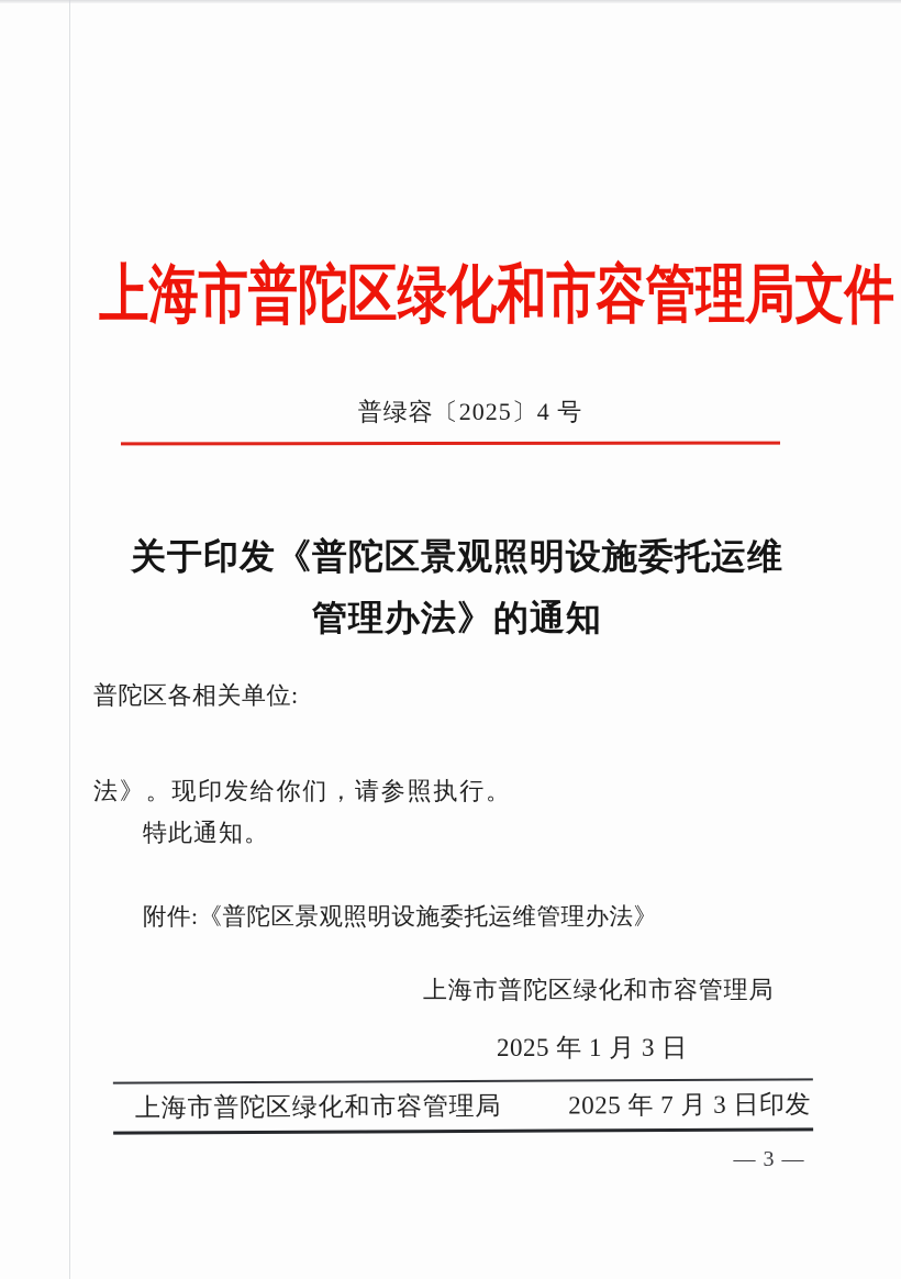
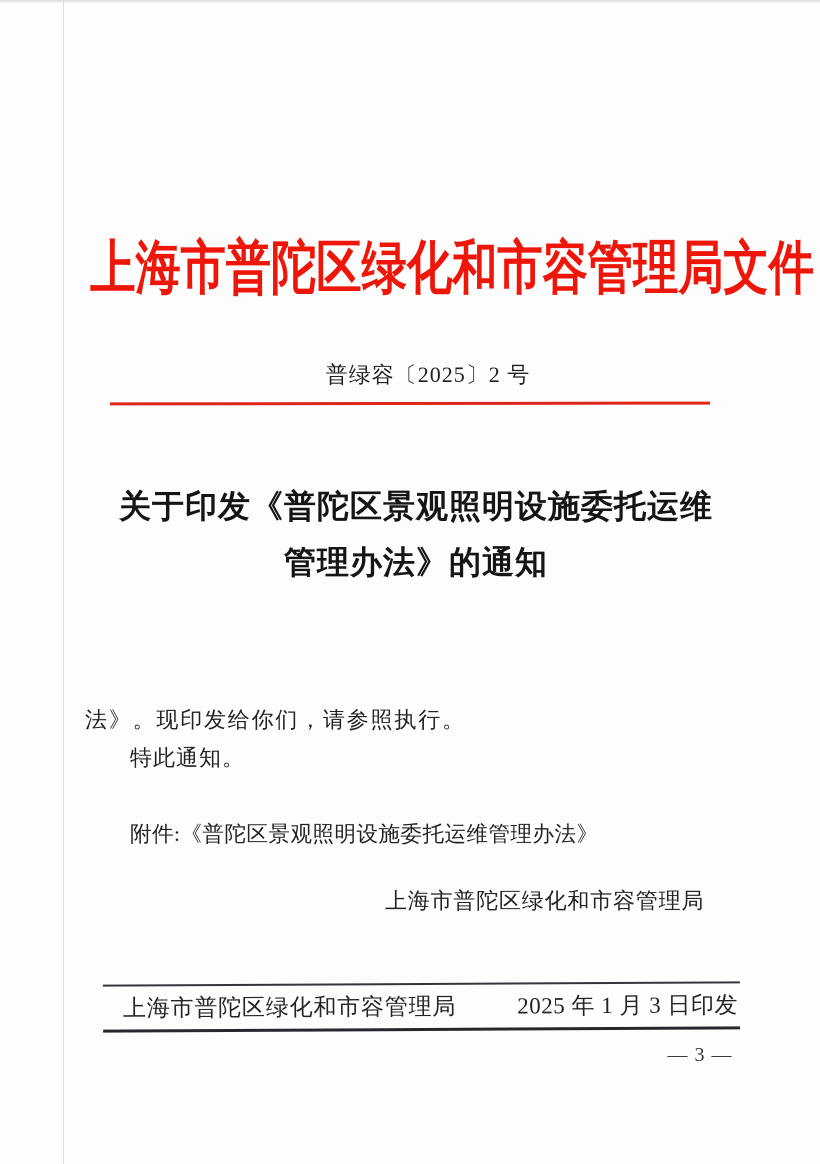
  上海市普陀区绿化和市容管理局文件
- 普绿容〔2025〕4 号
+ 普绿容〔2025〕2 号
  关于印发《普陀区景观照明设施委托运维
  管理办法》的通知
- 普陀区各相关单位:
  法》。现印发给你们，请参照执行。
  特此通知。
  附件:《普陀区景观照明设施委托运维管理办法》
  上海市普陀区绿化和市容管理局
- 2025 年 1 月 3 日
  上海市普陀区绿化和市容管理局
- 2025 年 7 月 3 日印发
+ 2025 年 1 月 3 日印发
  — 3 —
